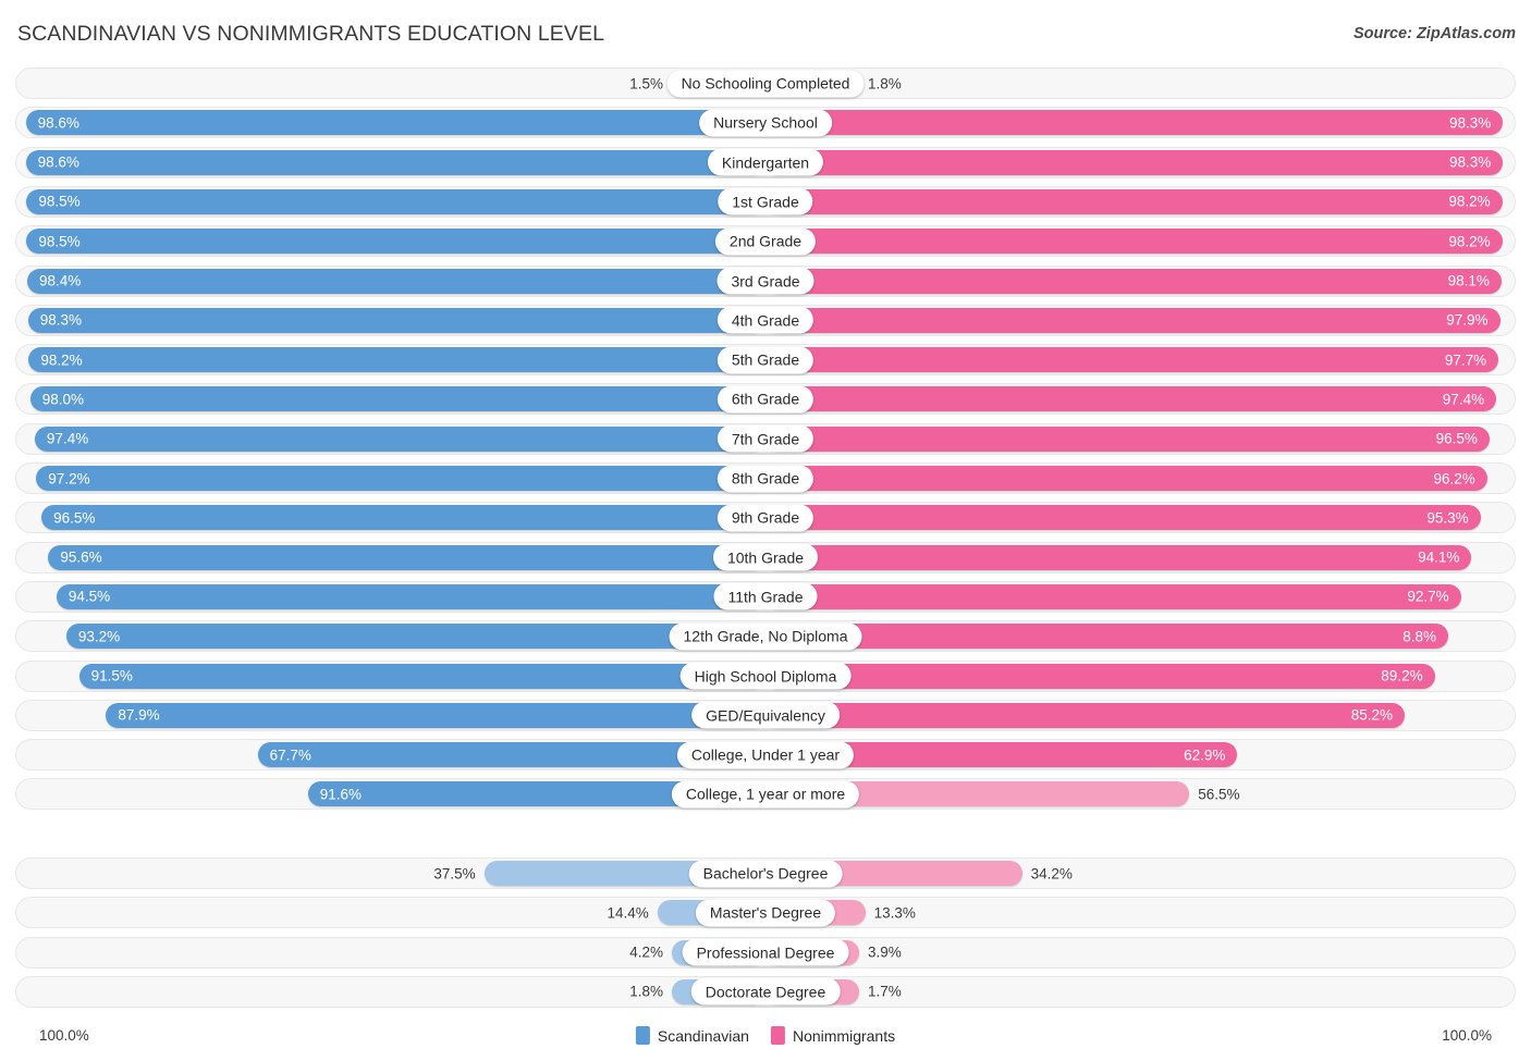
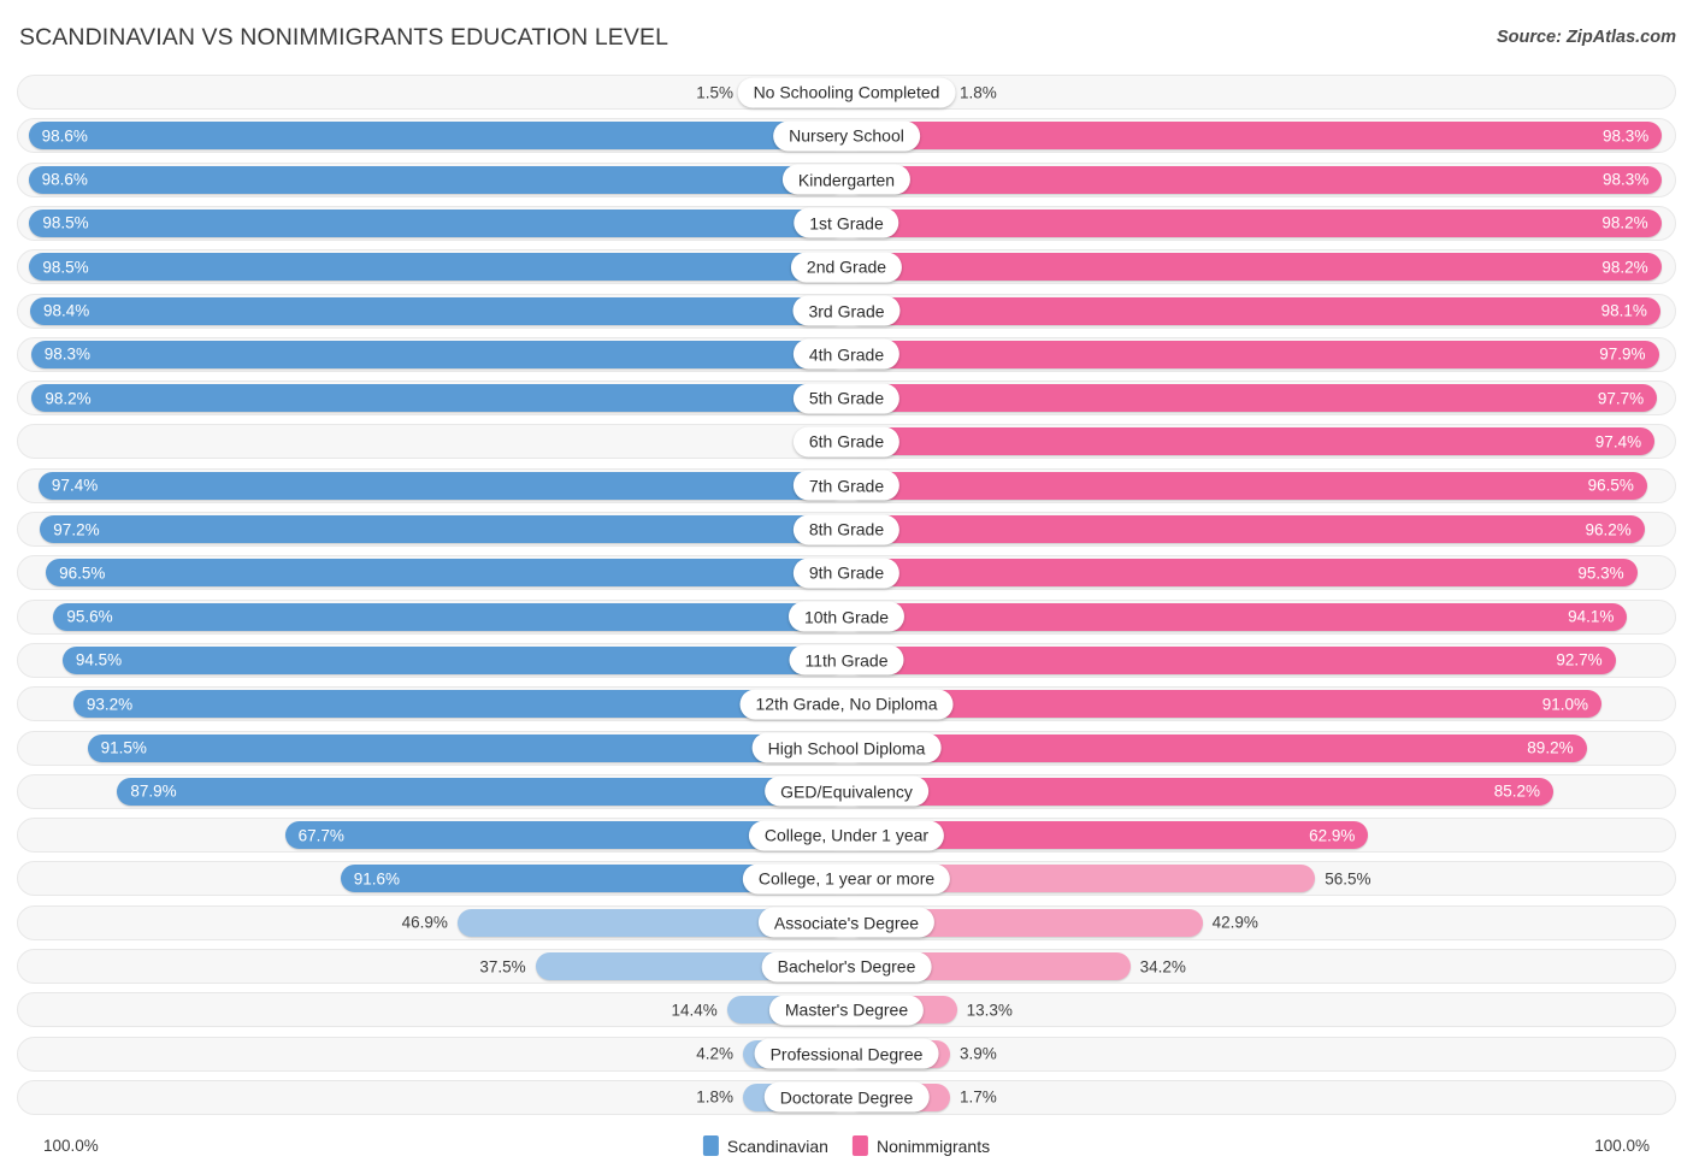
  SCANDINAVIAN VS NONIMMIGRANTS EDUCATION LEVEL
  Source: ZipAtlas.com
  1.5%
  1.8%
  No Schooling Completed
  98.6%
  98.3%
  Nursery School
  98.6%
  98.3%
  Kindergarten
  98.5%
  98.2%
  1st Grade
  98.5%
  98.2%
  2nd Grade
  98.4%
  98.1%
  3rd Grade
  98.3%
  97.9%
  4th Grade
  98.2%
  97.7%
  5th Grade
- 98.0%
  97.4%
  6th Grade
  97.4%
  96.5%
  7th Grade
  97.2%
  96.2%
  8th Grade
  96.5%
  95.3%
  9th Grade
  95.6%
  94.1%
  10th Grade
  94.5%
  92.7%
  11th Grade
  93.2%
- 8.8%
+ 91.0%
  12th Grade, No Diploma
  91.5%
  89.2%
  High School Diploma
  87.9%
  85.2%
  GED/Equivalency
  67.7%
  62.9%
  College, Under 1 year
  91.6%
  56.5%
  College, 1 year or more
+ 46.9%
+ 42.9%
+ Associate's Degree
  37.5%
  34.2%
  Bachelor's Degree
  14.4%
  13.3%
  Master's Degree
  4.2%
  3.9%
  Professional Degree
  1.8%
  1.7%
  Doctorate Degree
  100.0%
  Scandinavian
  Nonimmigrants
  100.0%
